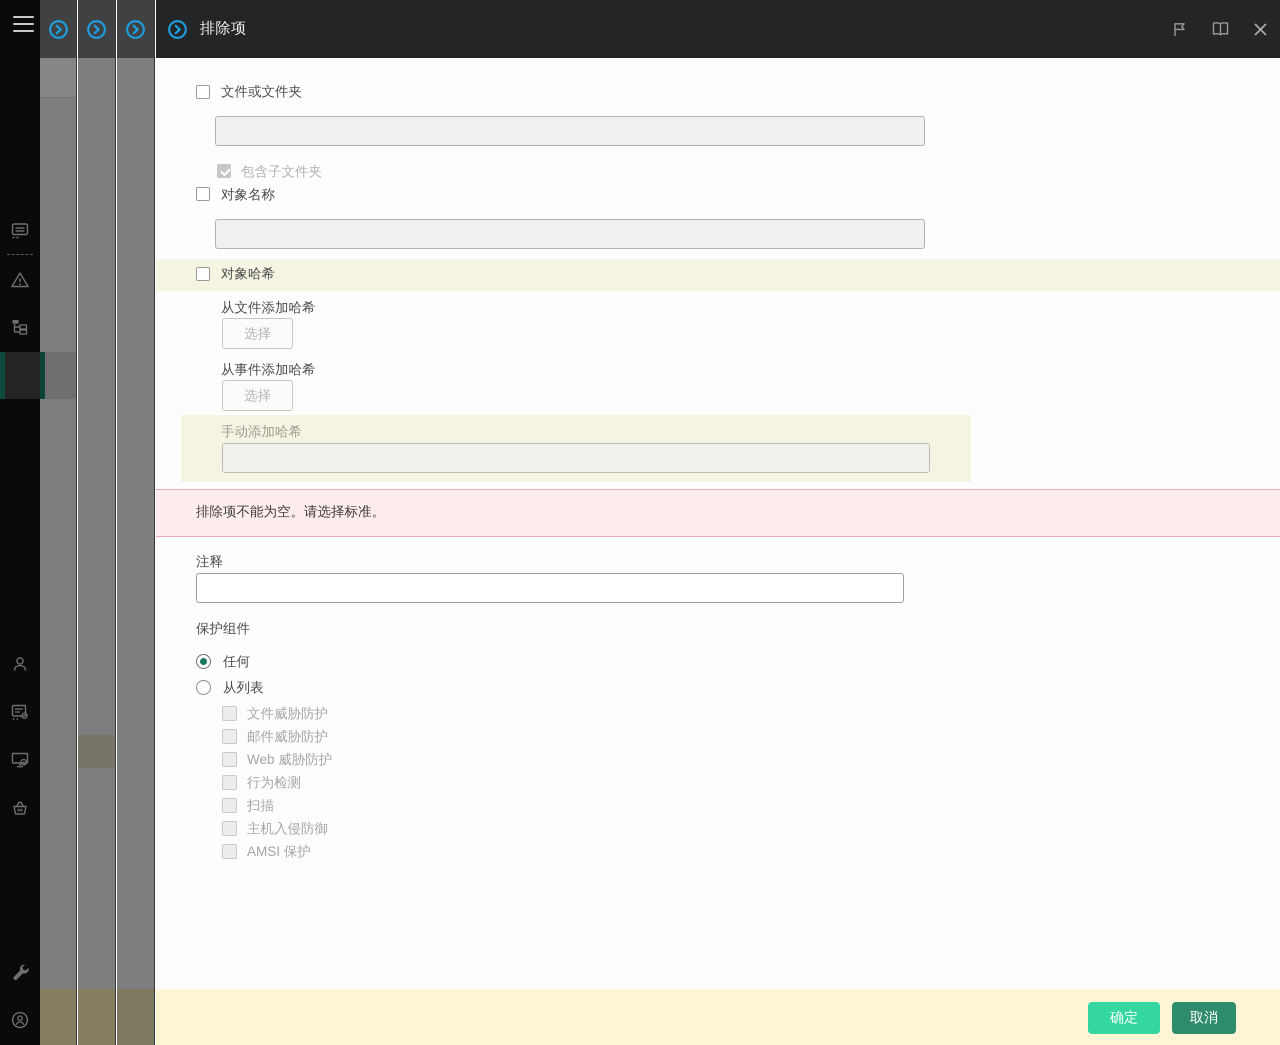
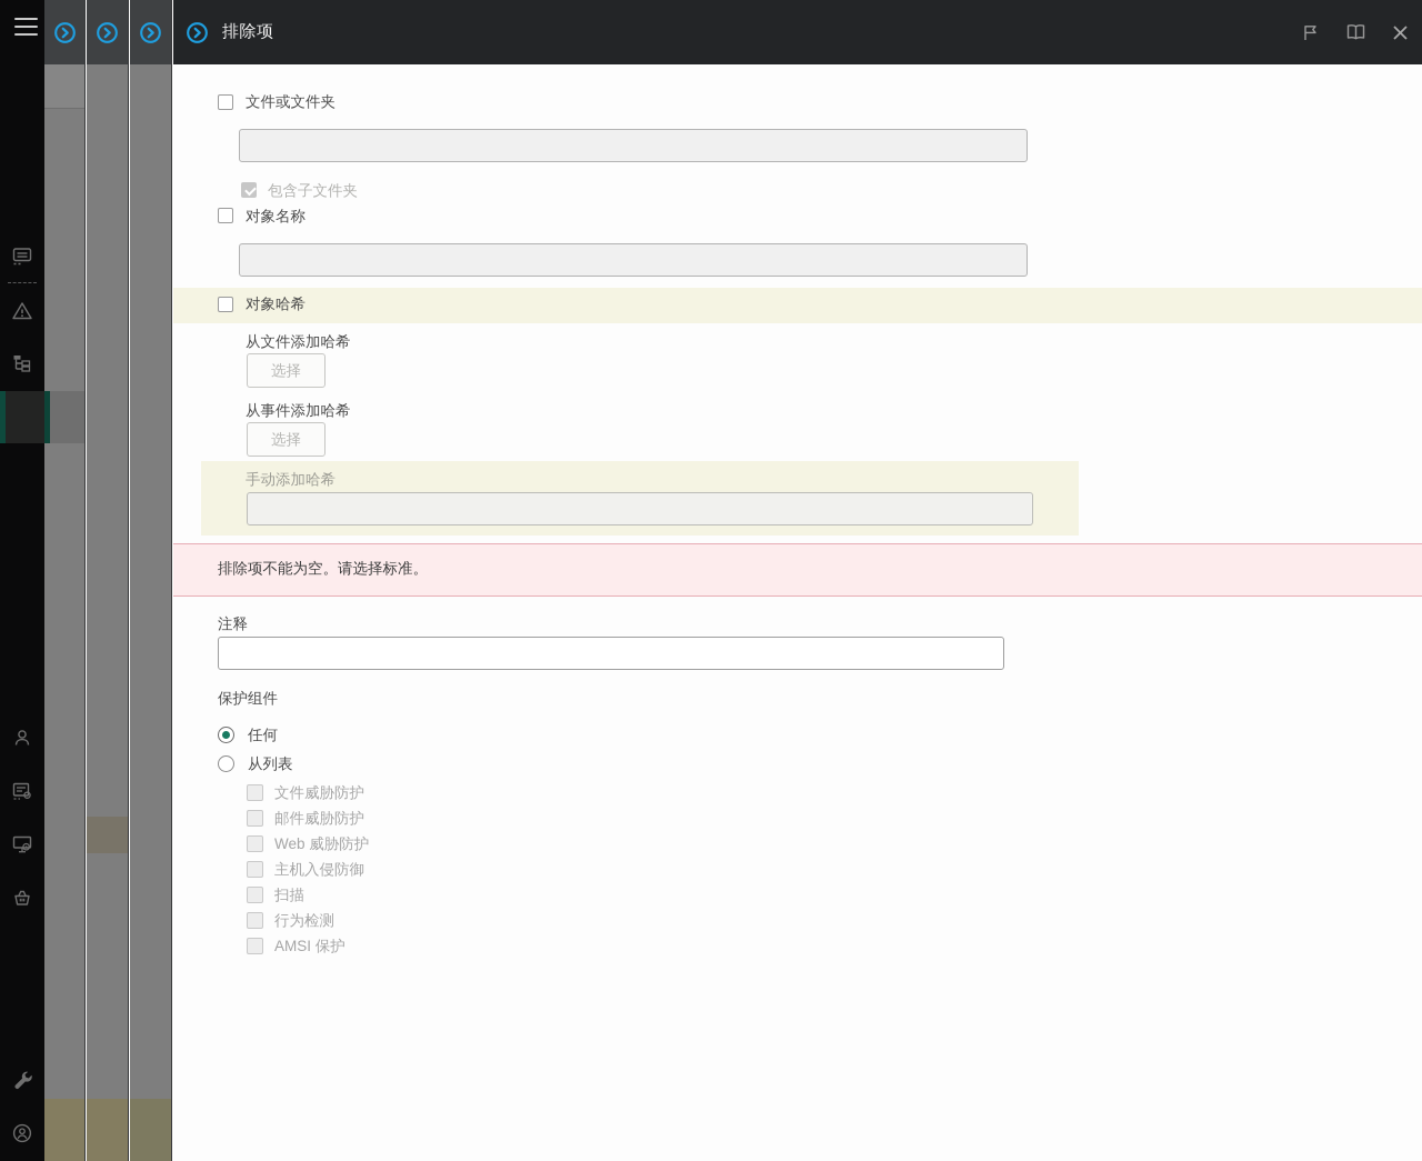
  排除项
  文件或文件夹
  包含子文件夹
  对象名称
  对象哈希
  从文件添加哈希
  选择
  从事件添加哈希
  选择
  手动添加哈希
  排除项不能为空。请选择标准。
  注释
  保护组件
  任何
  从列表
  文件威胁防护
  邮件威胁防护
  Web 威胁防护
- 行为检测
+ 主机入侵防御
  扫描
- 主机入侵防御
+ 行为检测
  AMSI 保护
- 确定
- 取消
